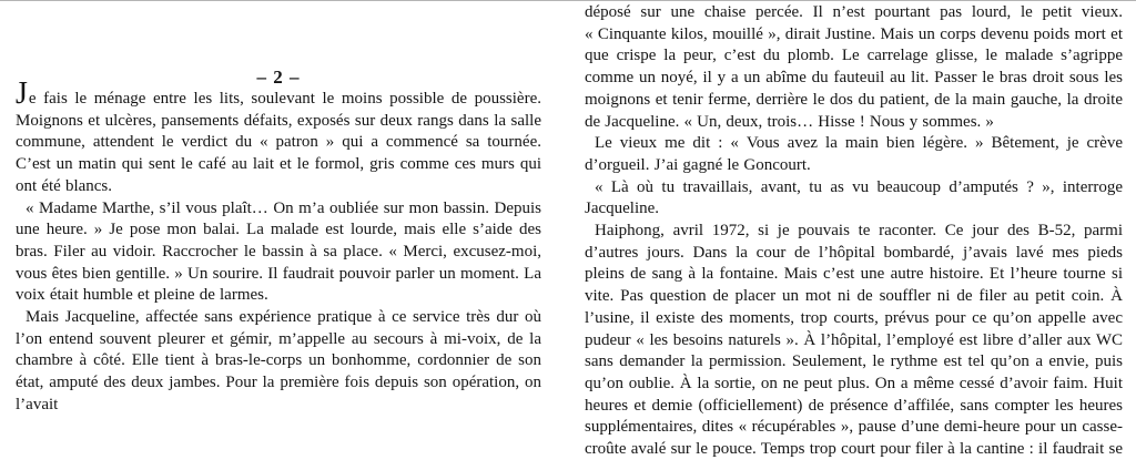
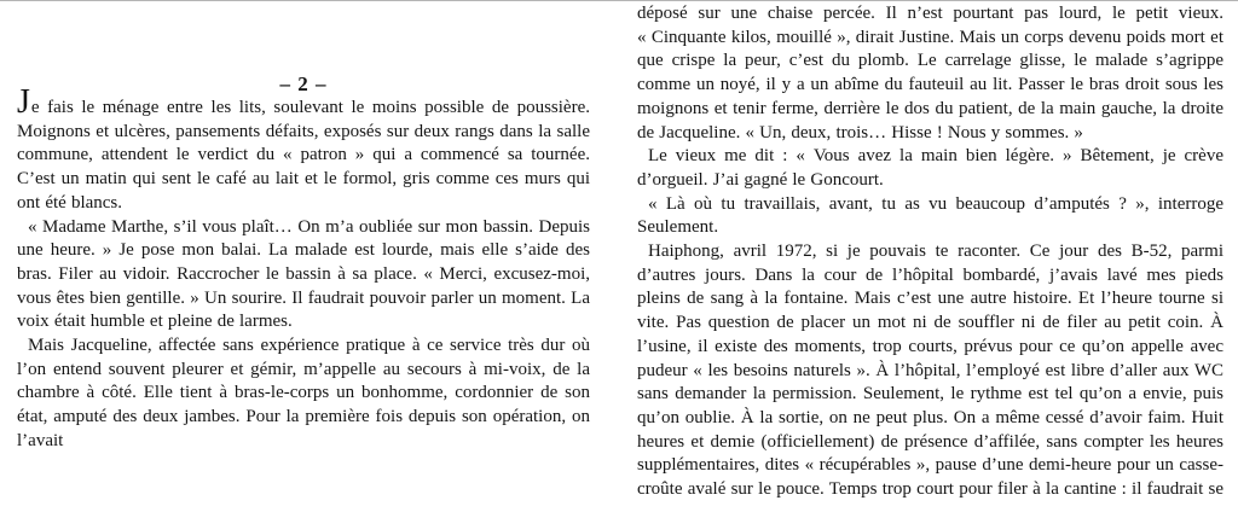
  – 2 –
  Je fais le ménage entre les lits, soulevant le moins possible de poussière. Moignons et ulcères, pansements défaits, exposés sur deux rangs dans la salle commune, attendent le verdict du « patron » qui a commencé sa tournée. C’est un matin qui sent le café au lait et le formol, gris comme ces murs qui ont été blancs.
  « Madame Marthe, s’il vous plaît… On m’a oubliée sur mon bassin. Depuis une heure. » Je pose mon balai. La malade est lourde, mais elle s’aide des bras. Filer au vidoir. Raccrocher le bassin à sa place. « Merci, excusez-moi, vous êtes bien gentille. » Un sourire. Il faudrait pouvoir parler un moment. La voix était humble et pleine de larmes.
  Mais Jacqueline, affectée sans expérience pratique à ce service très dur où l’on entend souvent pleurer et gémir, m’appelle au secours à mi-voix, de la chambre à côté. Elle tient à bras-le-corps un bonhomme, cordonnier de son état, amputé des deux jambes. Pour la première fois depuis son opération, on l’avait
  déposé sur une chaise percée. Il n’est pourtant pas lourd, le petit vieux. « Cinquante kilos, mouillé », dirait Justine. Mais un corps devenu poids mort et que crispe la peur, c’est du plomb. Le carrelage glisse, le malade s’agrippe comme un noyé, il y a un abîme du fauteuil au lit. Passer le bras droit sous les moignons et tenir ferme, derrière le dos du patient, de la main gauche, la droite de Jacqueline. « Un, deux, trois… Hisse ! Nous y sommes. »
  Le vieux me dit : « Vous avez la main bien légère. » Bêtement, je crève d’orgueil. J’ai gagné le Goncourt.
- « Là où tu travaillais, avant, tu as vu beaucoup d’amputés ? », interroge Jacqueline.
+ « Là où tu travaillais, avant, tu as vu beaucoup d’amputés ? », interroge Seulement.
  Haiphong, avril 1972, si je pouvais te raconter. Ce jour des B-52, parmi d’autres jours. Dans la cour de l’hôpital bombardé, j’avais lavé mes pieds pleins de sang à la fontaine. Mais c’est une autre histoire. Et l’heure tourne si vite. Pas question de placer un mot ni de souffler ni de filer au petit coin. À l’usine, il existe des moments, trop courts, prévus pour ce qu’on appelle avec pudeur « les besoins naturels ». À l’hôpital, l’employé est libre d’aller aux WC sans demander la permission. Seulement, le rythme est tel qu’on a envie, puis qu’on oublie. À la sortie, on ne peut plus. On a même cessé d’avoir faim. Huit heures et demie (officiellement) de présence d’affilée, sans compter les heures supplémentaires, dites « récupérables », pause d’une demi-heure pour un casse-croûte avalé sur le pouce. Temps trop court pour filer à la cantine : il faudrait se
